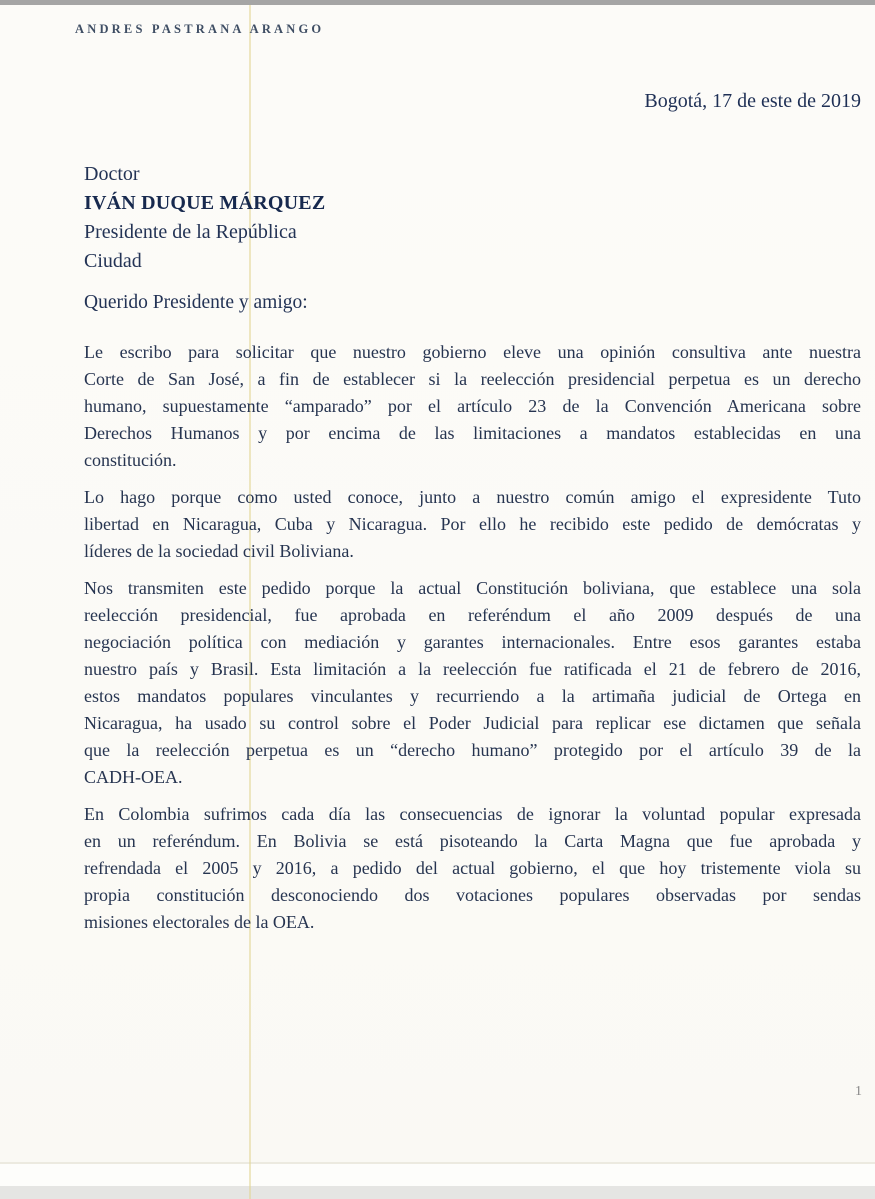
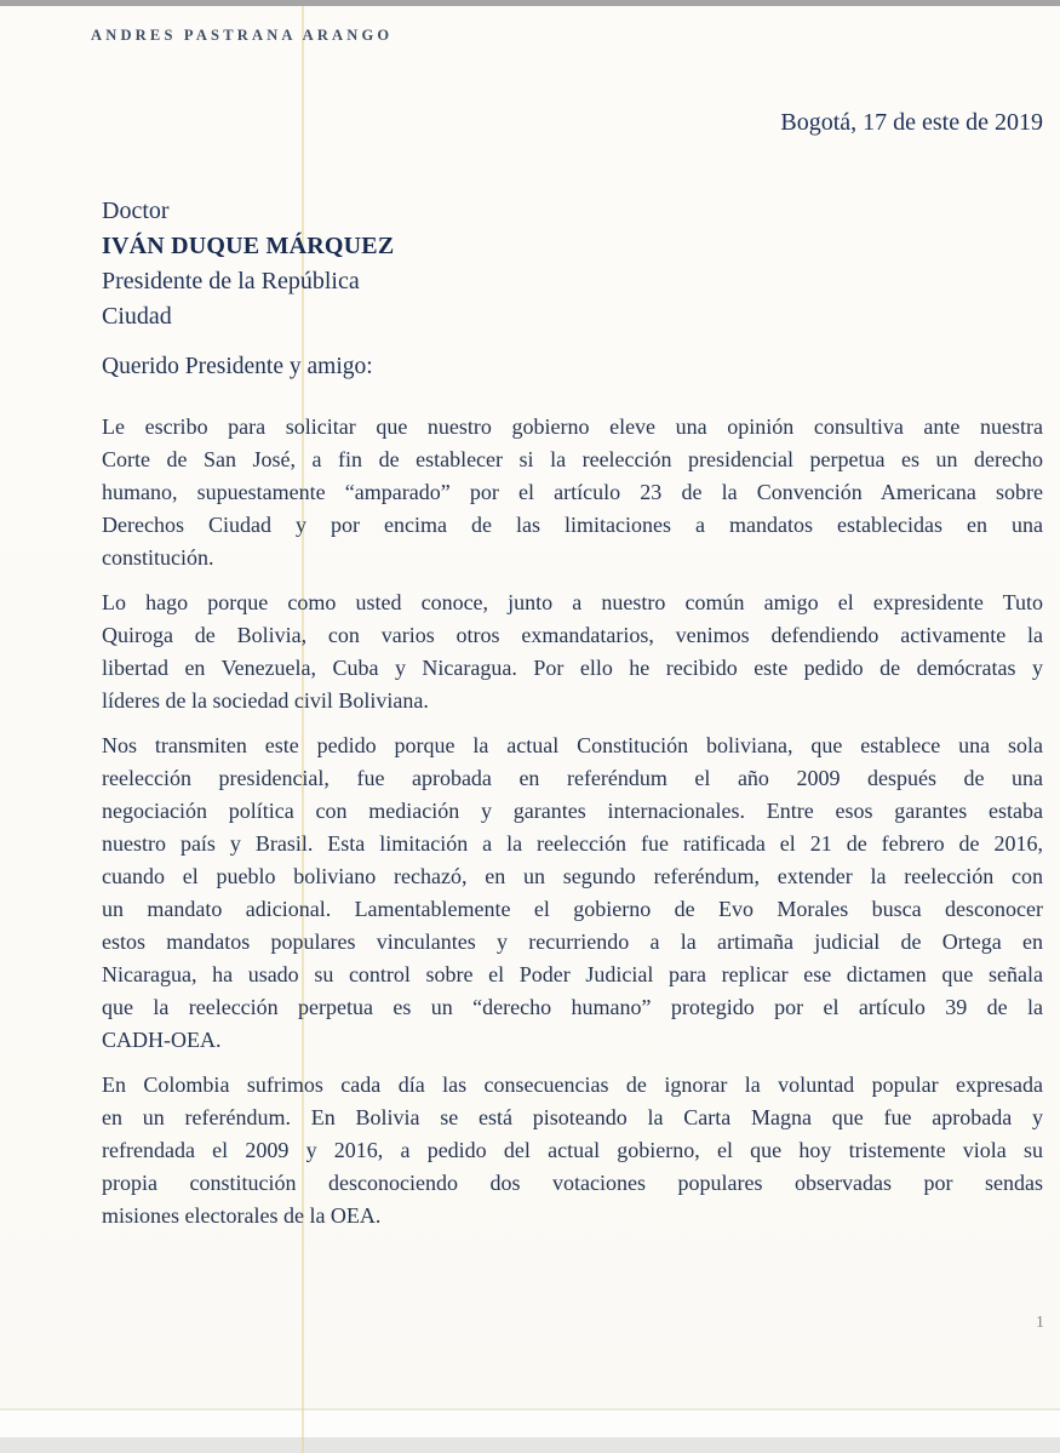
  ANDRES PASTRANA ARANGO
  Bogotá, 17 de este de 2019
  Doctor
  IVÁN DUQUE MÁRQUEZ
  Presidente de la República
  Ciudad
  Querido Presidente y amigo:
  Le escribo para solicitar que nuestro gobierno eleve una opinión consultiva ante nuestra
  Corte de San José, a fin de establecer si la reelección presidencial perpetua es un derecho
  humano, supuestamente “amparado” por el artículo 23 de la Convención Americana sobre
- Derechos Humanos y por encima de las limitaciones a mandatos establecidas en una
+ Derechos Ciudad y por encima de las limitaciones a mandatos establecidas en una
  constitución.
  Lo hago porque como usted conoce, junto a nuestro común amigo el expresidente Tuto
+ Quiroga de Bolivia, con varios otros exmandatarios, venimos defendiendo activamente la
- libertad en Nicaragua, Cuba y Nicaragua. Por ello he recibido este pedido de demócratas y
+ libertad en Venezuela, Cuba y Nicaragua. Por ello he recibido este pedido de demócratas y
  líderes de la sociedad civil Boliviana.
  Nos transmiten este pedido porque la actual Constitución boliviana, que establece una sola
  reelección presidencial, fue aprobada en referéndum el año 2009 después de una
  negociación política con mediación y garantes internacionales. Entre esos garantes estaba
  nuestro país y Brasil. Esta limitación a la reelección fue ratificada el 21 de febrero de 2016,
+ cuando el pueblo boliviano rechazó, en un segundo referéndum, extender la reelección con
+ un mandato adicional. Lamentablemente el gobierno de Evo Morales busca desconocer
  estos mandatos populares vinculantes y recurriendo a la artimaña judicial de Ortega en
  Nicaragua, ha usado su control sobre el Poder Judicial para replicar ese dictamen que señala
  que la reelección perpetua es un “derecho humano” protegido por el artículo 39 de la
  CADH-OEA.
  En Colombia sufrimos cada día las consecuencias de ignorar la voluntad popular expresada
  en un referéndum. En Bolivia se está pisoteando la Carta Magna que fue aprobada y
- refrendada el 2005 y 2016, a pedido del actual gobierno, el que hoy tristemente viola su
+ refrendada el 2009 y 2016, a pedido del actual gobierno, el que hoy tristemente viola su
  propia constitución desconociendo dos votaciones populares observadas por sendas
  misiones electorales de la OEA.
  1
